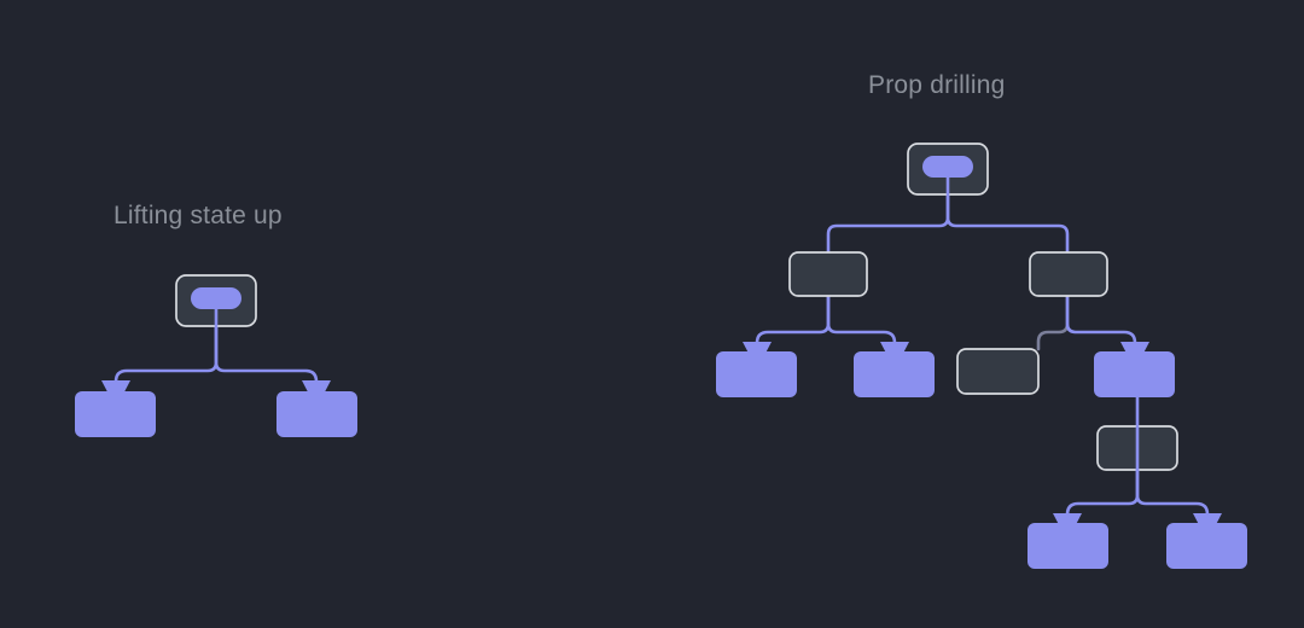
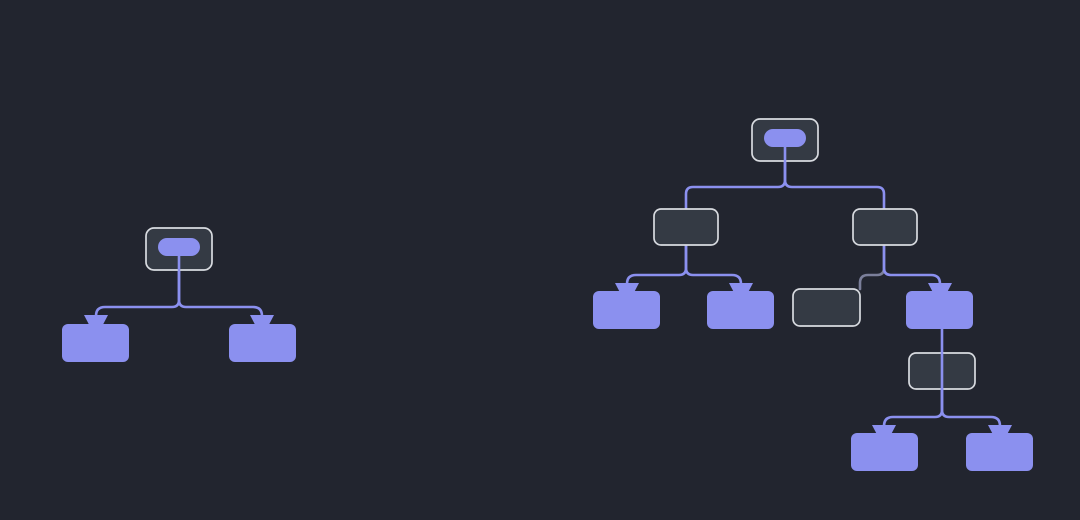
- Lifting state up
- Prop drilling
